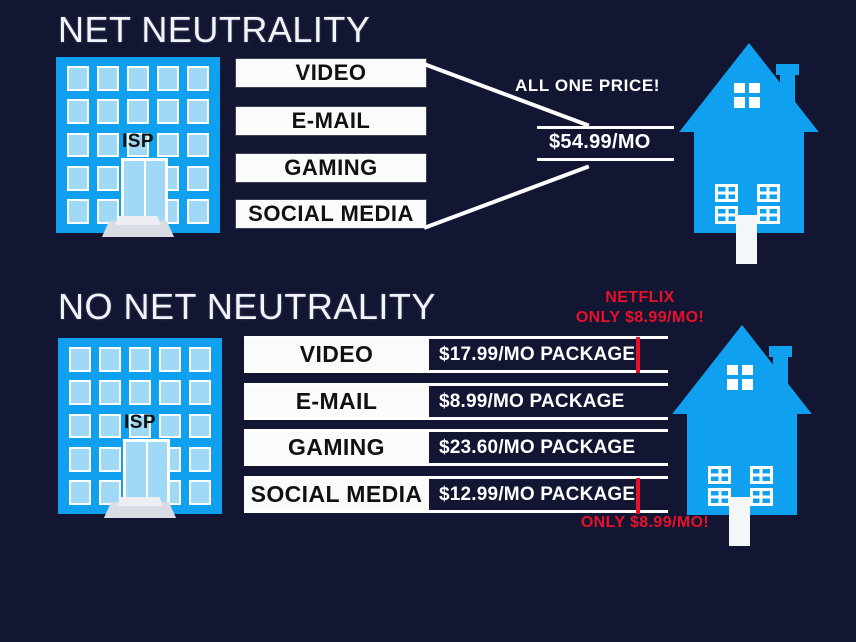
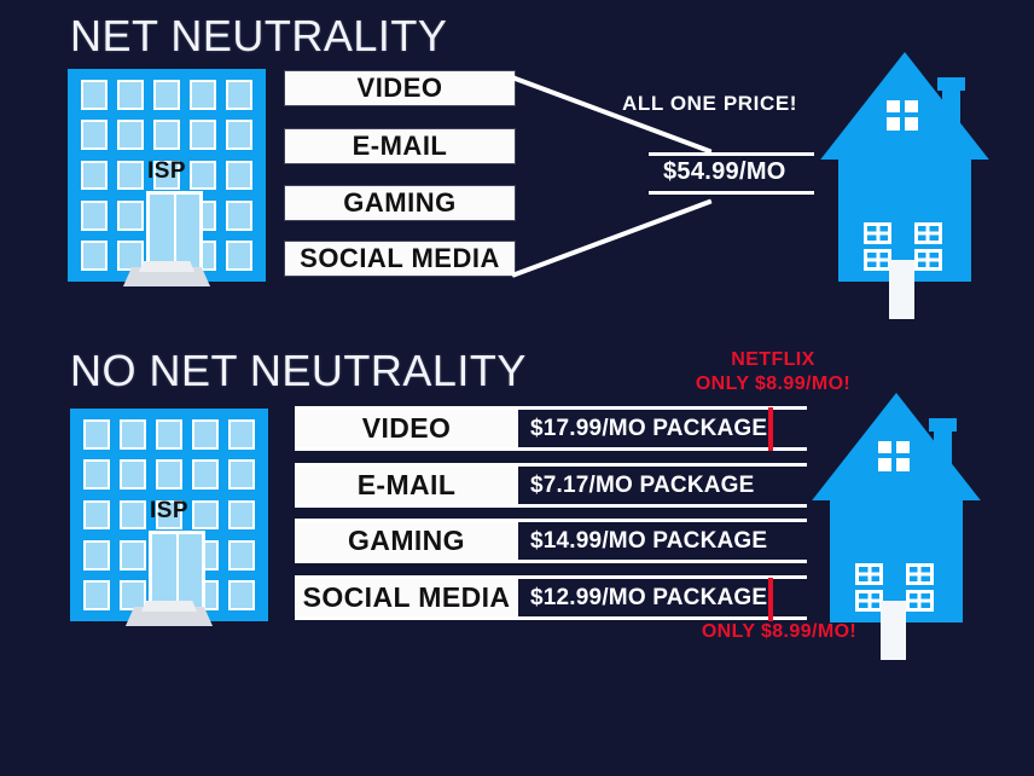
  NET NEUTRALITY
  ISP
  VIDEO
  E-MAIL
  GAMING
  SOCIAL MEDIA
  $54.99/MO
  ALL ONE PRICE!
  NO NET NEUTRALITY
  ISP
  VIDEO
  $17.99/MO PACKAGE
  E-MAIL
- $8.99/MO PACKAGE
+ $7.17/MO PACKAGE
  GAMING
- $23.60/MO PACKAGE
+ $14.99/MO PACKAGE
  SOCIAL MEDIA
  $12.99/MO PACKAGE
  NETFLIX
  ONLY $8.99/MO!
  ONLY $8.99/MO!
